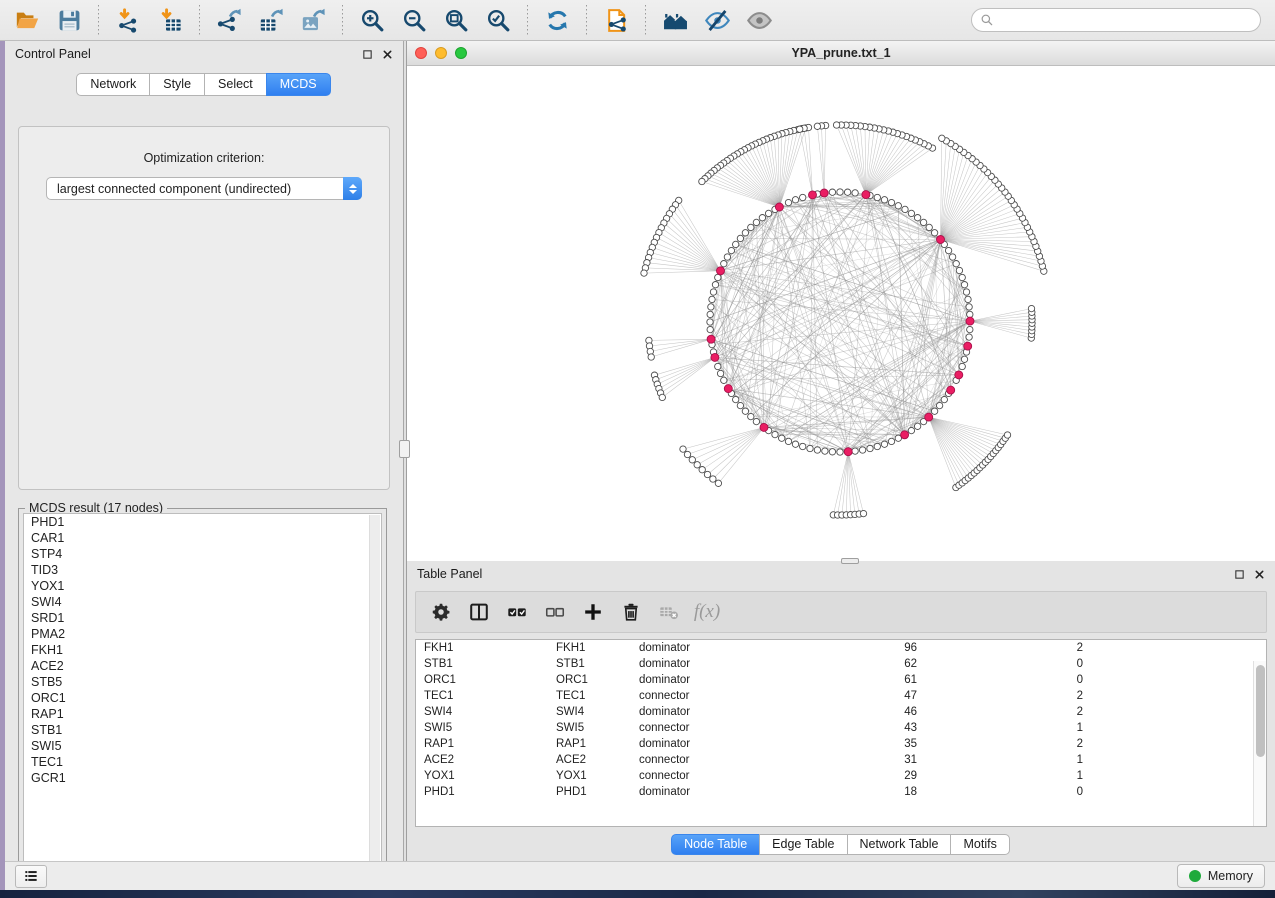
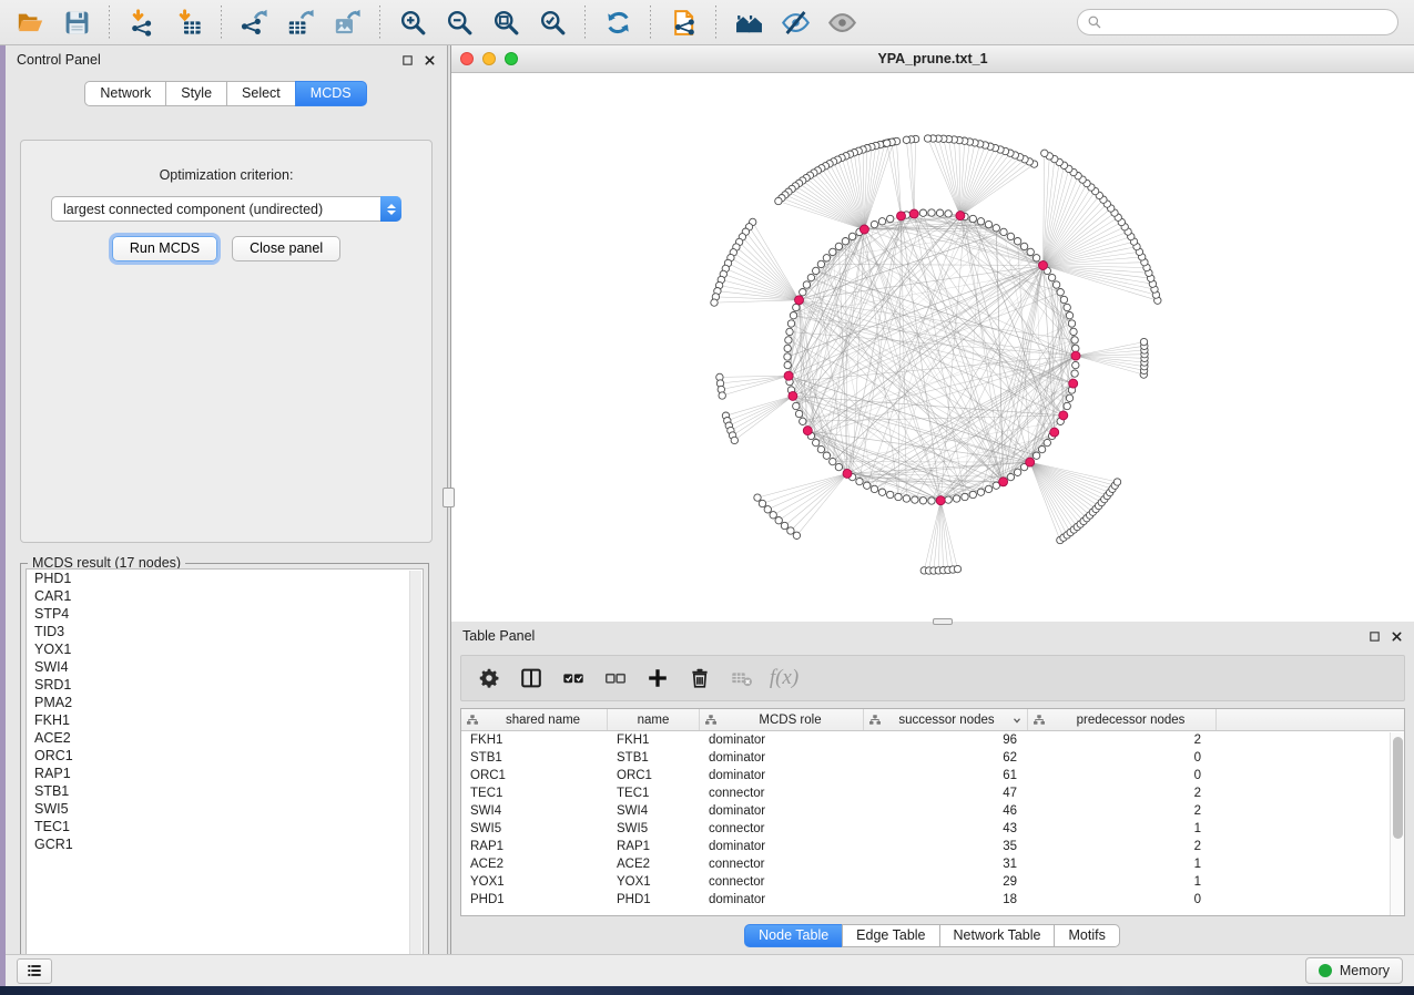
  Control Panel
  Network
  Style
  Select
  MCDS
  Optimization criterion:
  largest connected component (undirected)
+ Run MCDS
+ Close panel
  MCDS result (17 nodes)
  PHD1
  CAR1
  STP4
  TID3
  YOX1
  SWI4
  SRD1
  PMA2
  FKH1
  ACE2
- STB5
  ORC1
  RAP1
  STB1
  SWI5
  TEC1
  GCR1
  YPA_prune.txt_1
  Table Panel
  f(x)
+ shared name
+ name
+ MCDS role
+ successor nodes
+ predecessor nodes
  FKH1
  FKH1
  dominator
  96
  2
  STB1
  STB1
  dominator
  62
  0
  ORC1
  ORC1
  dominator
  61
  0
  TEC1
  TEC1
  connector
  47
  2
  SWI4
  SWI4
  dominator
  46
  2
  SWI5
  SWI5
  connector
  43
  1
  RAP1
  RAP1
  dominator
  35
  2
  ACE2
  ACE2
  connector
  31
  1
  YOX1
  YOX1
  connector
  29
  1
  PHD1
  PHD1
  dominator
  18
  0
  Node Table
  Edge Table
  Network Table
  Motifs
  Memory
